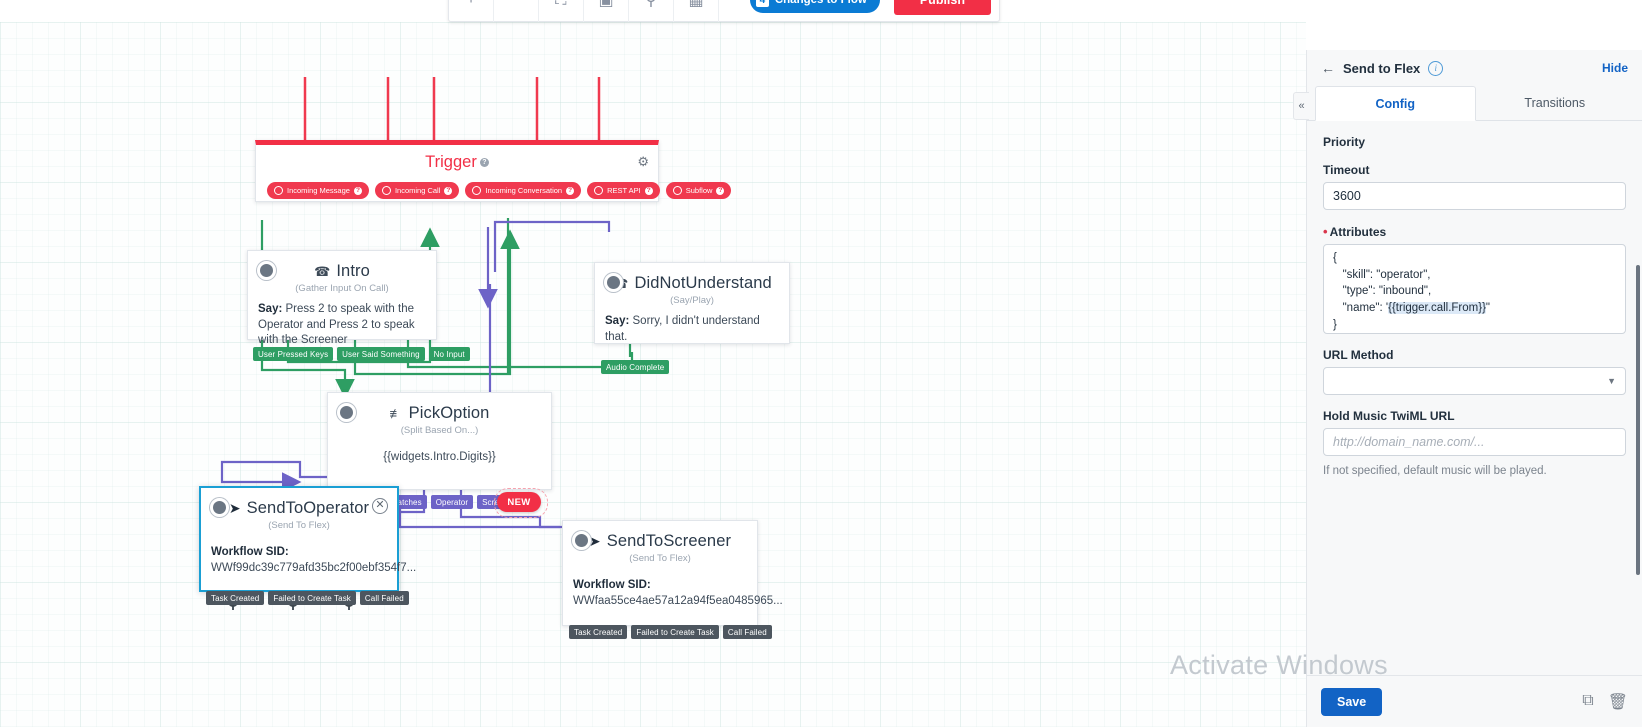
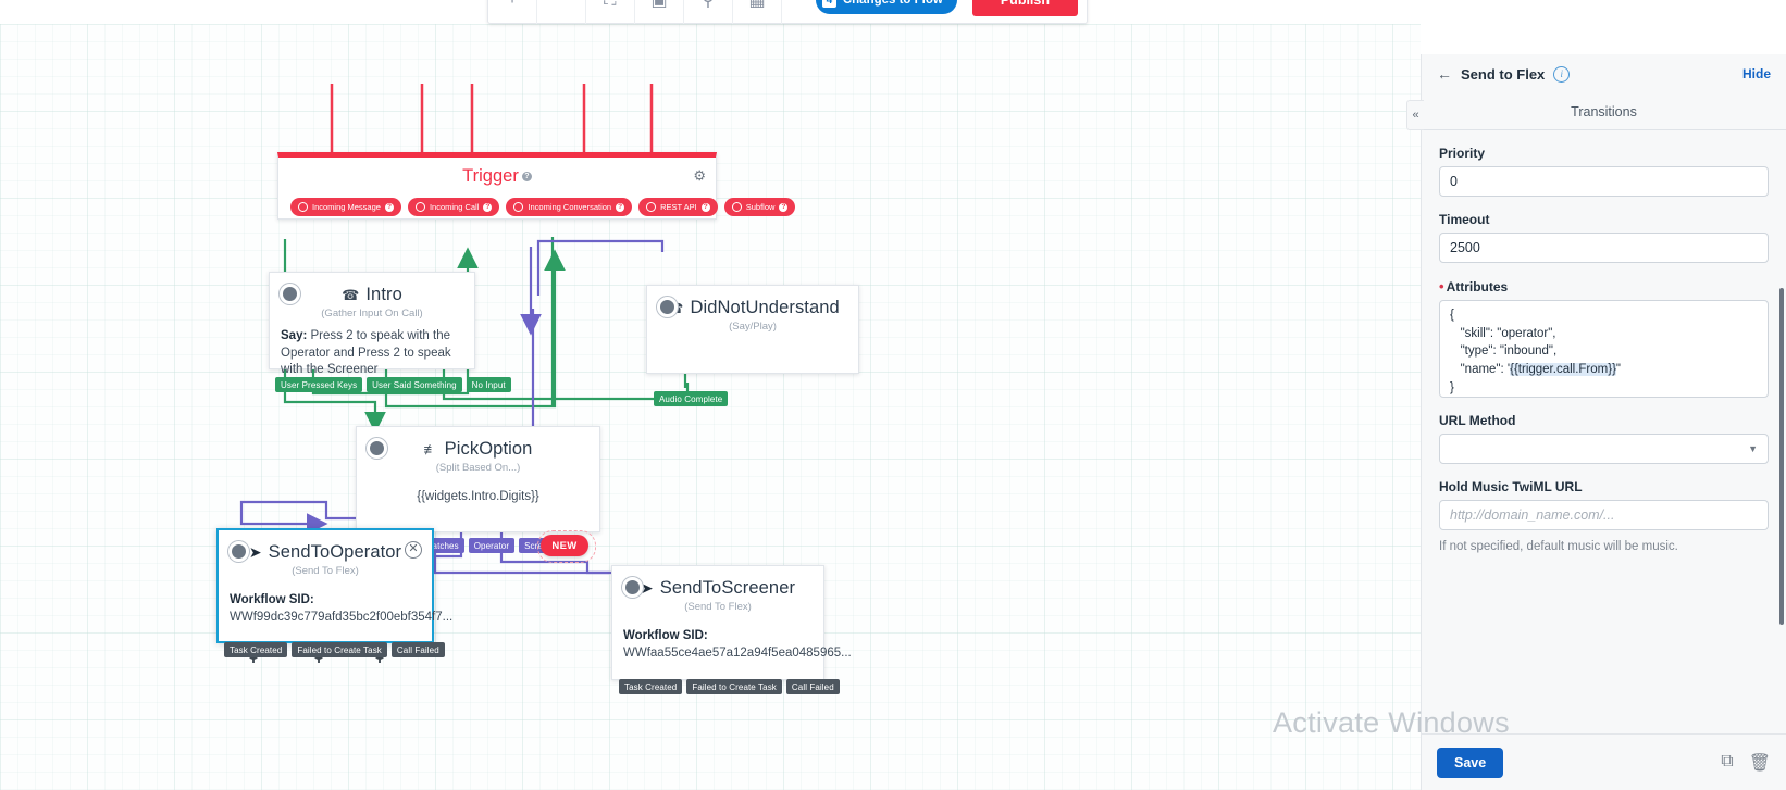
  Trigger
  ⚙
  Incoming Message
  Incoming Call
  Incoming Conversation
  REST API
  Subflow
  ☎
  Intro
  (Gather Input On Call)
  Say: Press 2 to speak with the Operator and Press 2 to speak with the Screener
  User Pressed Keys
  User Said Something
  No Input
  DidNotUnderstand
  (Say/Play)
- Say: Sorry, I didn't understand that.
  Audio Complete
  ≢
  PickOption
  (Split Based On...)
  {{widgets.Intro.Digits}}
  Operator
  NEW
  ➤
  SendToOperator
  ✕
  (Send To Flex)
  Workflow SID:
  WWf99dc39c779afd35bc2f00ebf354f7...
  Task Created
  Failed to Create Task
  Call Failed
  ➤
  SendToScreener
  (Send To Flex)
  Workflow SID:
  WWfaa55ce4ae57a12a94f5ea0485965...
  Task Created
  Failed to Create Task
  Call Failed
  ▣
  ⚲
  ▦
  4
  Changes to Flow
  Publish
  «
  ←
  Send to Flex
  i
  Hide
- Config
  Transitions
  Priority
+ 0
  Timeout
- 3600
+ 2500
  • Attributes
  { "skill": "operator", "type": "inbound", "name": '{{trigger.call.From}}" }
  URL Method
  ▼
  Hold Music TwiML URL
  http://domain_name.com/...
- If not specified, default music will be played.
+ If not specified, default music will be music.
  Save
  ⧉
  🗑
  Activate Windows
